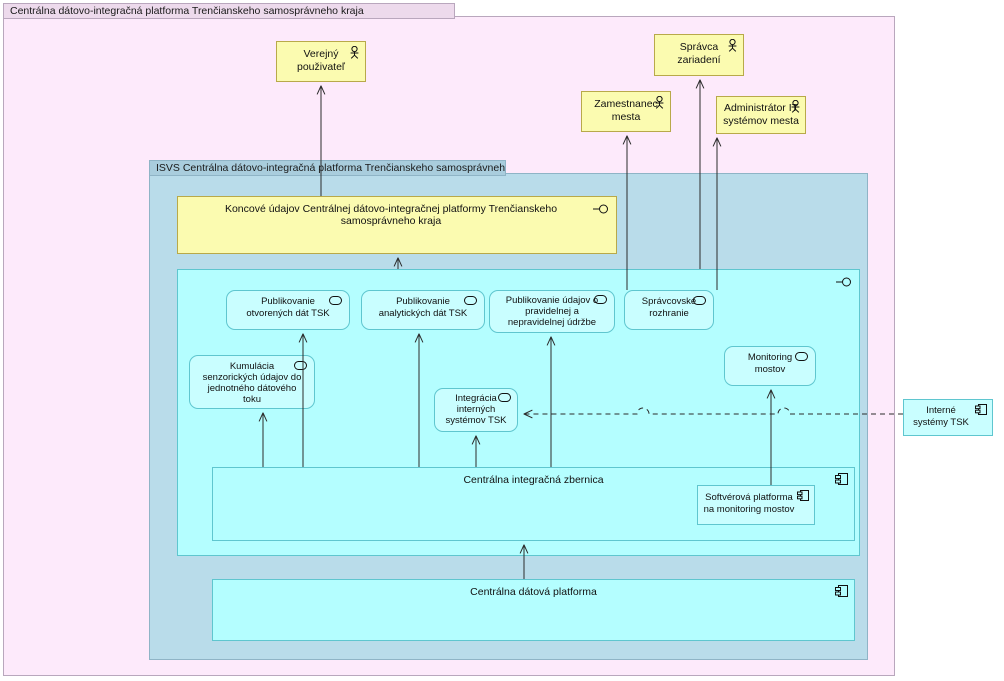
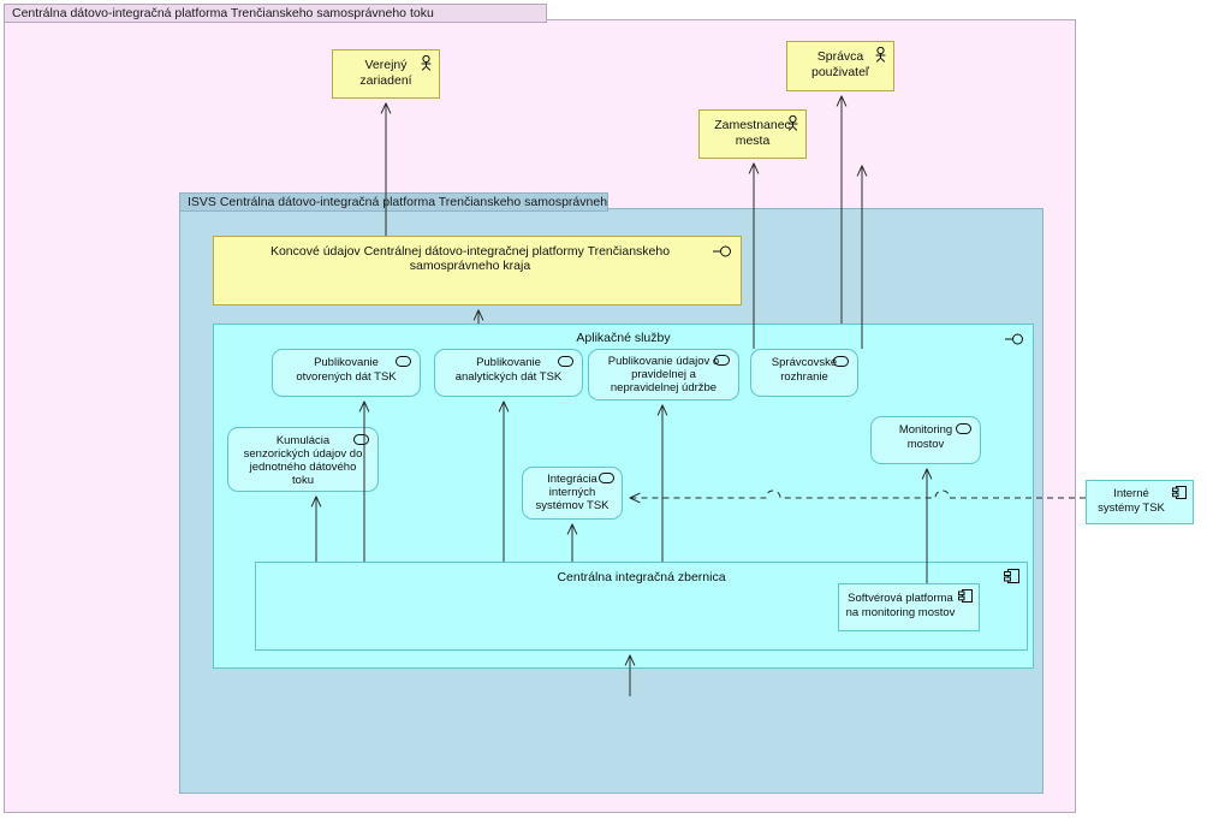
- Centrálna dátovo-integračná platforma Trenčianskeho samosprávneho kraja
+ Centrálna dátovo-integračná platforma Trenčianskeho samosprávneho toku
  ISVS Centrálna dátovo-integračnálatforma Trenčianskeho samosprávneh
  Verejný
- použivateľ
+ zariadení
  Správca
- zariadení
+ použivateľ
  Zamestnanec
  mesta
- Administrátor IT
- systémov mesta
  Koncové údajov Centrálnej dátovo-integračnej platformy Trenčianskeho samosprávneho kraja
+ Aplikačné služby
  Publikovanie
  otvorených dát TSK
  Publikovanie
  analytických dát TSK
  Publikovanie údajov o
  pravidelnej a
  nepravidelnej údržbe
  Správcovsk
  rozhranie
  Kumulácia
  senzorických údajov do
  jednotného dátového
  toku
  Monitoring
  mostov
  Integrácia
  interných
  systémov TSK
  Centrálna integračná zbernica
  Softvérová platforma
  na monitoring mostov
- Centrálna dátová platforma
  Interné
  systémy TSK
